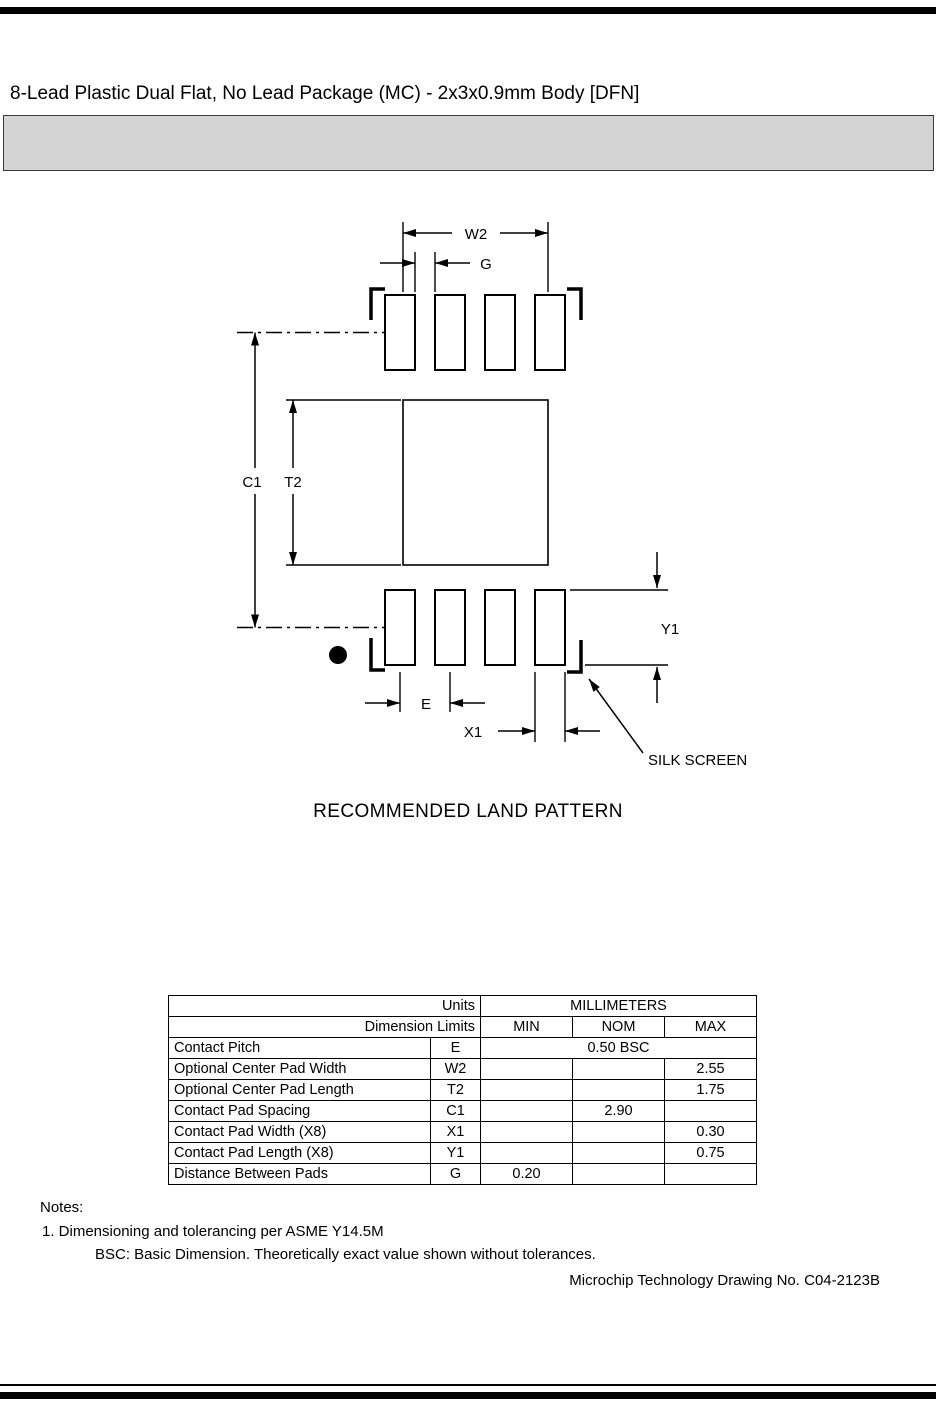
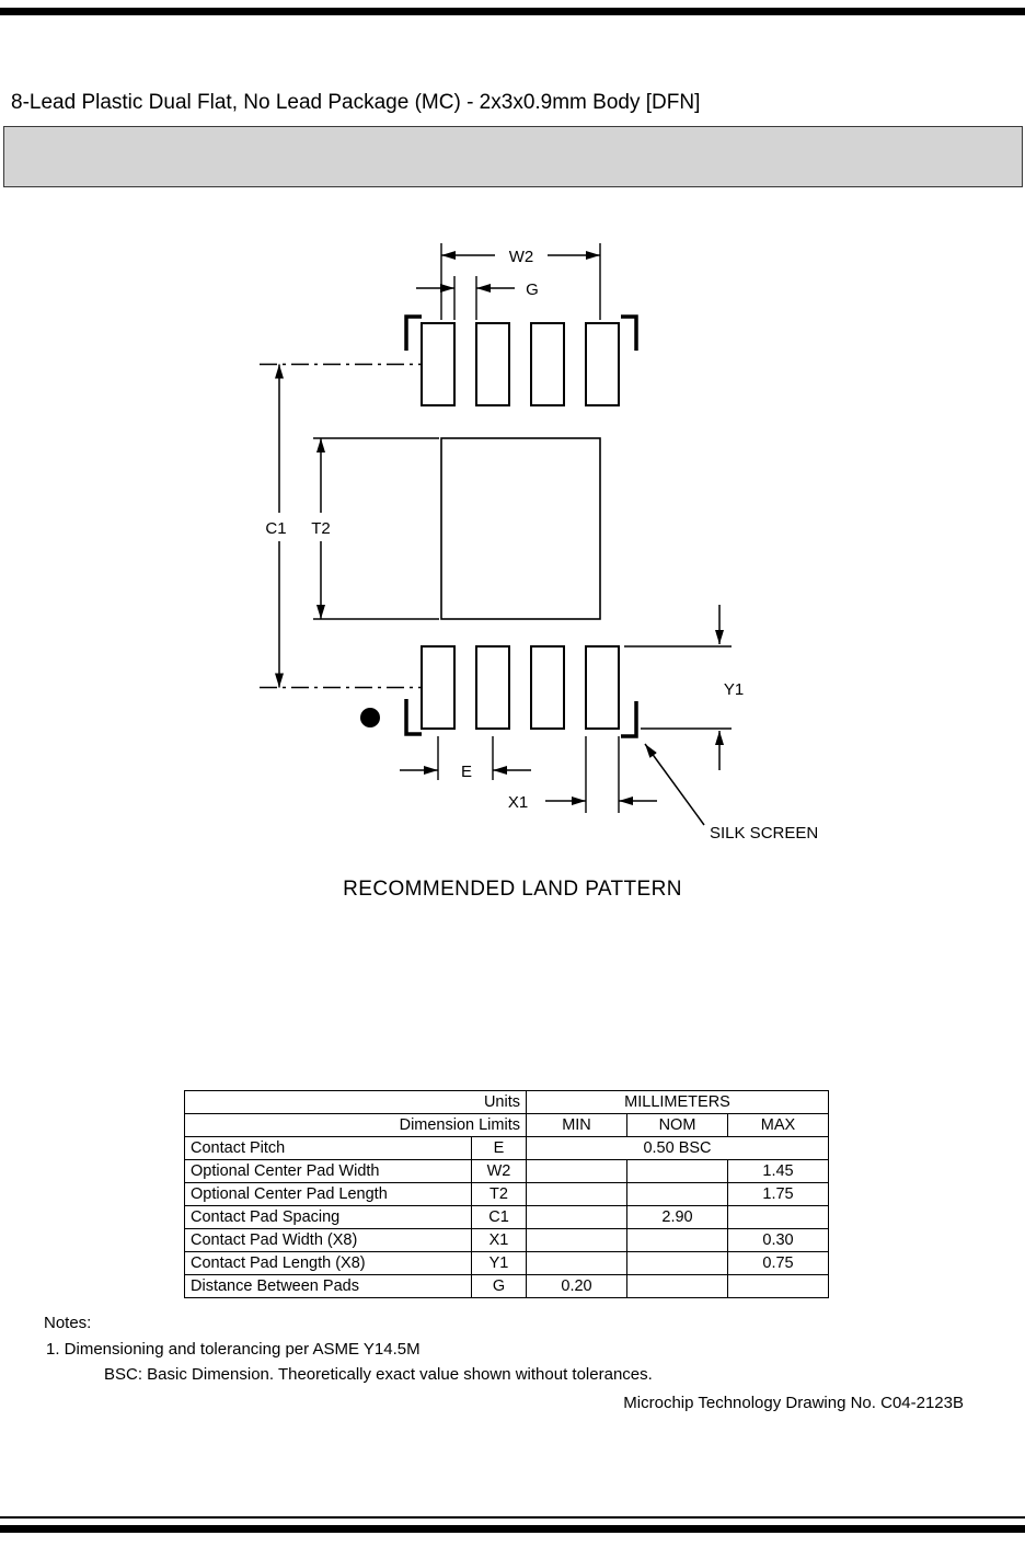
  8-Lead Plastic Dual Flat, No Lead Package (MC) - 2x3x0.9mm Body [DFN]
  W2
  G
  C1
  T2
  Y1
  E
  X1
  SILK SCREEN
  RECOMMENDED LAND PATTERN
  Units	MILLIMETERS
  Dimension Limits	MIN	NOM	MAX
  Contact Pitch	E	0.50 BSC
- Optional Center Pad Width	W2			2.55
+ Optional Center Pad Width	W2			1.45
  Optional Center Pad Length	T2			1.75
  Contact Pad Spacing	C1		2.90
  Contact Pad Width (X8)	X1			0.30
  Contact Pad Length (X8)	Y1			0.75
  Distance Between Pads	G	0.20
  Notes:
  1. Dimensioning and tolerancing per ASME Y14.5M
  BSC: Basic Dimension. Theoretically exact value shown without tolerances.
  Microchip Technology Drawing No. C04-2123B
